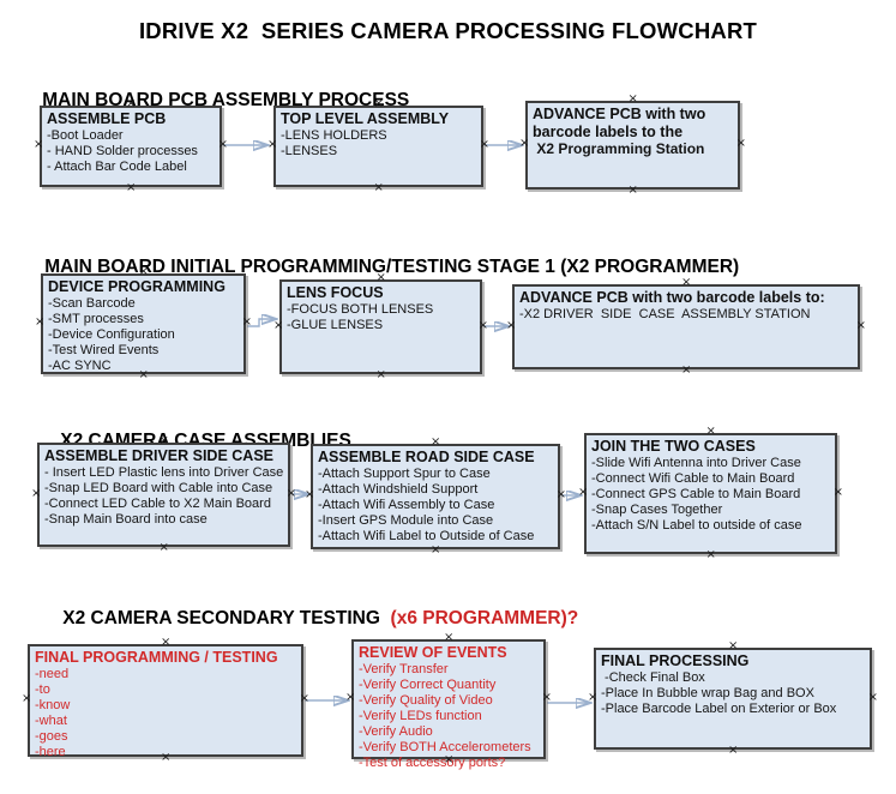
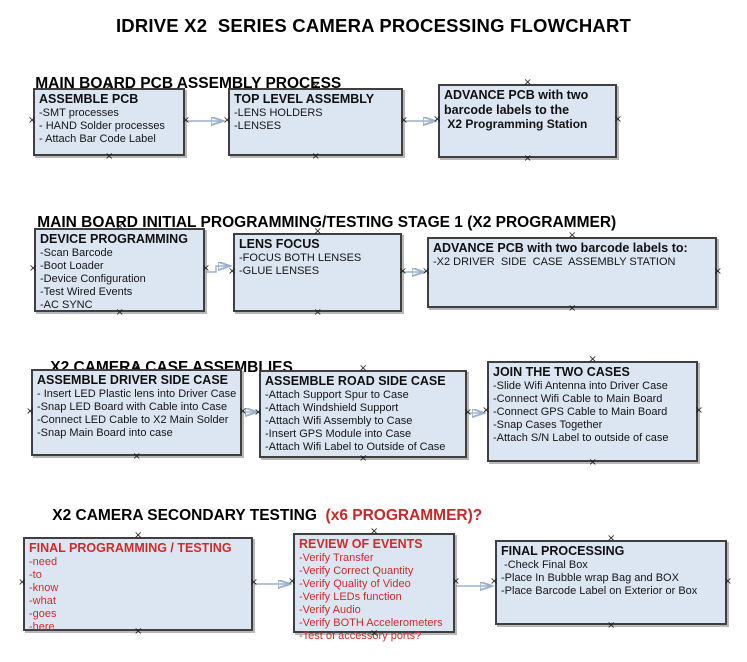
  IDRIVE X2 SERIES CAMERA PROCESSING FLOWCHART
  MAIN BOARD PCB ASSEMBLY PROCESS
  MAIN BOARD INITIAL PROGRAMMING/TESTING STAGE 1 (X2 PROGRAMMER)
  X2 CAMERA CASE ASSEMBLIES
  X2 CAMERA SECONDARY TESTING (x6 PROGRAMMER)?
  ASSEMBLE PCB
- -Boot Loader
+ -SMT processes
  - HAND Solder processes
  - Attach Bar Code Label
  TOP LEVEL ASSEMBLY
  -LENS HOLDERS
  -LENSES
  ADVANCE PCB with two barcode labels to the
  X2 Programming Station
  DEVICE PROGRAMMING
  -Scan Barcode
- -SMT processes
+ -Boot Loader
  -Device Configuration
  -Test Wired Events
  -AC SYNC
  LENS FOCUS
  -FOCUS BOTH LENSES
  -GLUE LENSES
  ADVANCE PCB with two barcode labels to:
  -X2 DRIVER SIDE CASE ASSEMBLY STATION
  ASSEMBLE DRIVER SIDE CASE
  - Insert LED Plastic lens into Driver Case
  -Snap LED Board with Cable into Case
- -Connect LED Cable to X2 Main Board
+ -Connect LED Cable to X2 Main Solder
  -Snap Main Board into case
  ASSEMBLE ROAD SIDE CASE
  -Attach Support Spur to Case
  -Attach Windshield Support
  -Attach Wifi Assembly to Case
  -Insert GPS Module into Case
  -Attach Wifi Label to Outside of Case
  JOIN THE TWO CASES
  -Slide Wifi Antenna into Driver Case
  -Connect Wifi Cable to Main Board
  -Connect GPS Cable to Main Board
  -Snap Cases Together
  -Attach S/N Label to outside of case
  FINAL PROGRAMMING / TESTING
  -need
  -to
  -know
  -what
  -goes
  -here
  REVIEW OF EVENTS
  -Verify Transfer
  -Verify Correct Quantity
  -Verify Quality of Video
  -Verify LEDs function
  -Verify Audio
  -Verify BOTH Accelerometers
  -Test of accessory ports?
  FINAL PROCESSING
  -Check Final Box
  -Place In Bubble wrap Bag and BOX
  -Place Barcode Label on Exterior or Box
